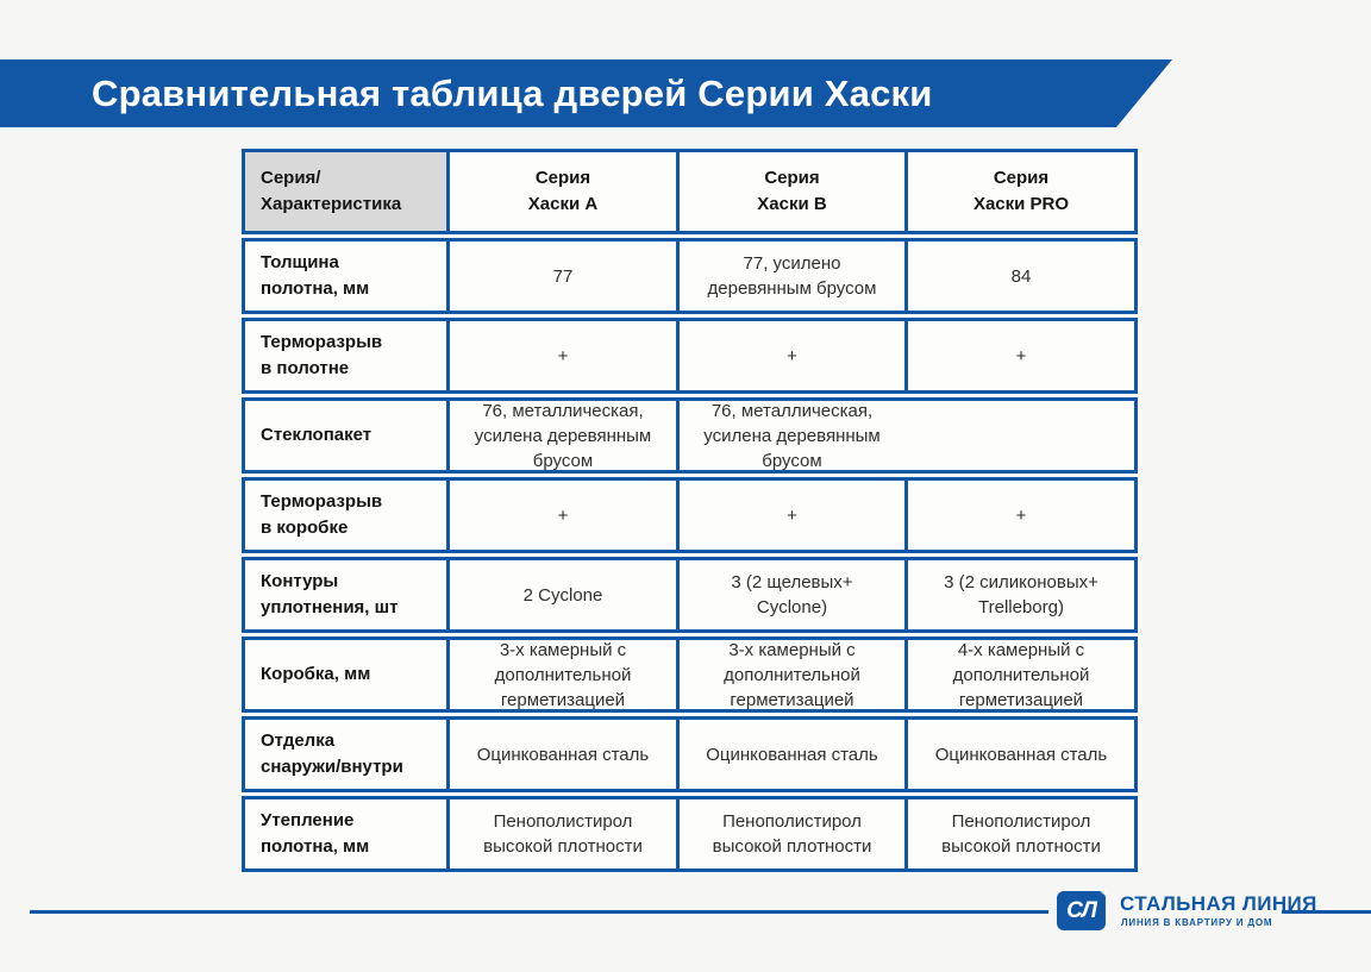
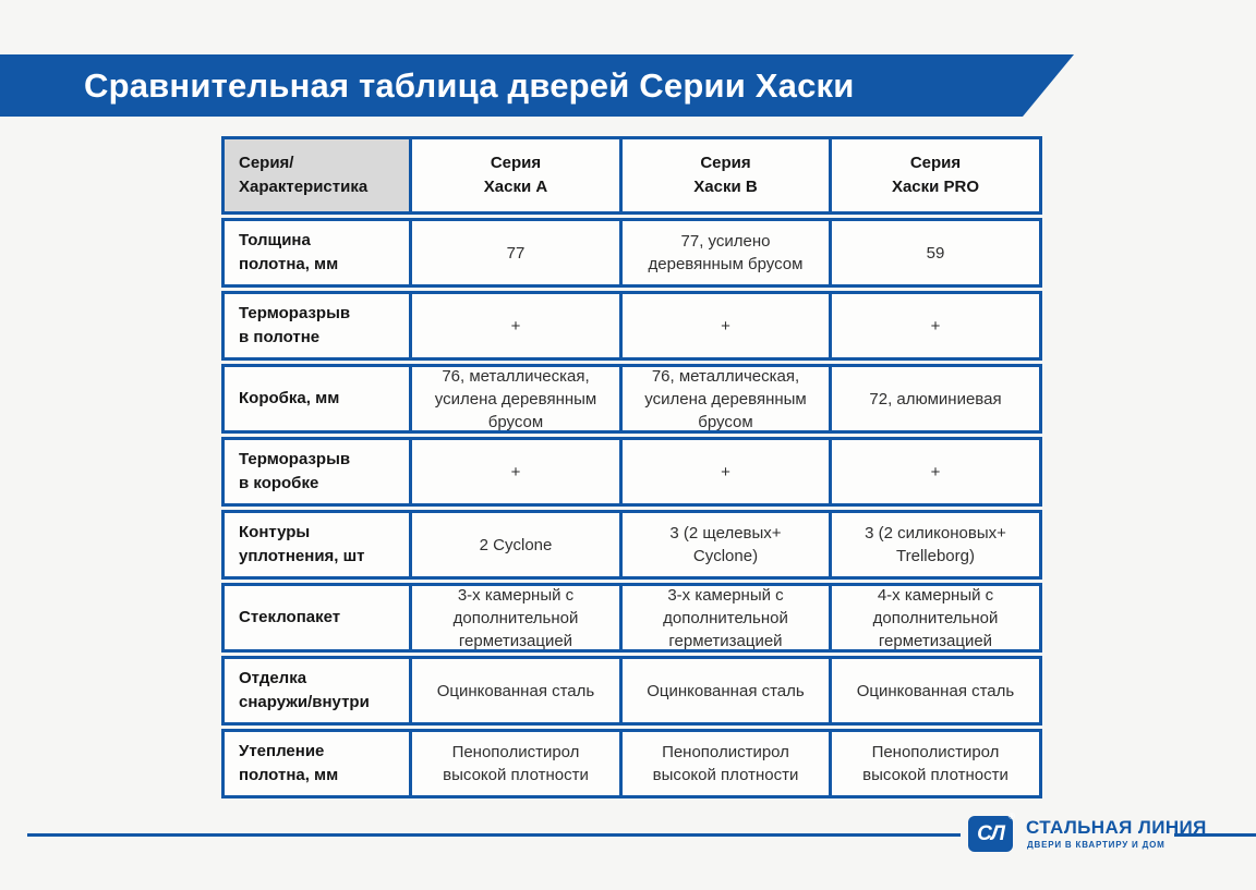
  Сравнительная таблица дверей Серии Хаски
  Серия/
  Характеристика
  Серия
  Хаски А
  Серия
  Хаски В
  Серия
  Хаски PRO
  Толщина
  полотна, мм
  77
  77, усилено
  деревянным брусом
- 84
+ 59
  Терморазрыв
  в полотне
  +
  +
  +
- Стеклопакет
+ Коробка, мм
  76, металлическая,
  усилена деревянным
  брусом
  76, металлическая,
  усилена деревянным
  брусом
+ 72, алюминиевая
  Терморазрыв
  в коробке
  +
  +
  +
  Контуры
  уплотнения, шт
  2 Cyclone
  3 (2 щелевых+
  Cyclone)
  3 (2 силиконовых+
  Trelleborg)
- Коробка, мм
+ Стеклопакет
  3-х камерный с
  дополнительной
  герметизацией
  3-х камерный с
  дополнительной
  герметизацией
  4-х камерный с
  дополнительной
  герметизацией
  Отделка
  снаружи/внутри
  Оцинкованная сталь
  Оцинкованная сталь
  Оцинкованная сталь
  Утепление
  полотна, мм
  Пенополистирол
  высокой плотности
  Пенополистирол
  высокой плотности
  Пенополистирол
  высокой плотности
  СЛ
  ®
  СТАЛЬНАЯ ЛИНИЯ
- ЛИНИЯ В КВАРТИРУ И ДОМ
+ ДВЕРИ В КВАРТИРУ И ДОМ
